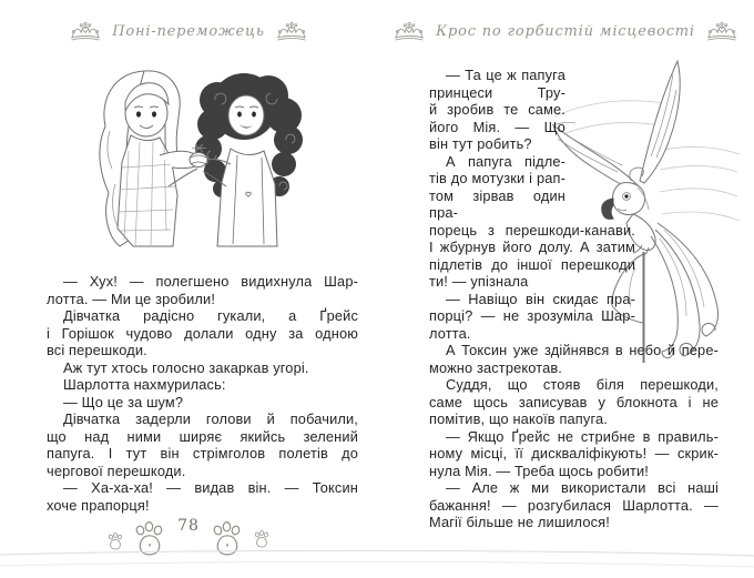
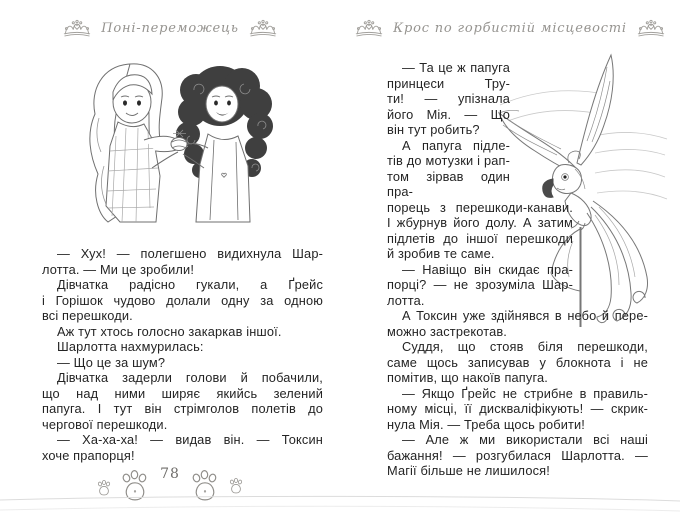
  Поні-переможець
  — Хух! — полегшено видихнула Шар-
  лотта. — Ми це зробили!
  Дівчатка радісно гукали, а Ґрейс
  і Горішок чудово долали одну за одною
  всі перешкоди.
- Аж тут хтось голосно закаркав угорі.
+ Аж тут хтось голосно закаркав іншої.
  Шарлотта нахмурилась:
  — Що це за шум?
  Дівчатка задерли голови й побачили,
  що над ними ширяє якийсь зелений
  папуга. І тут він стрімголов полетів до
  чергової перешкоди.
  — Ха-ха-ха! — видав він. — Токсин
  хоче прапорця!
  78
  Крос по горбистій місцевості
  — Та це ж папуга
  принцеси Тру-
- й зробив те саме.
+ ти! — упізнала
  його Мія. — Що
  він тут робить?
  А папуга підле-
  тів до мотузки і рап-
  том зірвав один пра-
  порець з перешкоди-канави.
  І жбурнув його долу. А затим
  підлетів до іншої перешкоди
- ти! — упізнала
+ й зробив те саме.
  — Навіщо він скидає пра-
  порці? — не зрозуміла Шар-
  лотта.
  А Токсин уже здійнявся в небо й пере-
  можно застрекотав.
  Суддя, що стояв біля перешкоди,
  саме щось записував у блокнота і не
  помітив, що накоїв папуга.
  — Якщо Ґрейс не стрибне в правиль-
  ному місці, її дискваліфікують! — скрик-
  нула Мія. — Треба щось робити!
  — Але ж ми використали всі наші
  бажання! — розгубилася Шарлотта. —
  Магії більше не лишилося!
